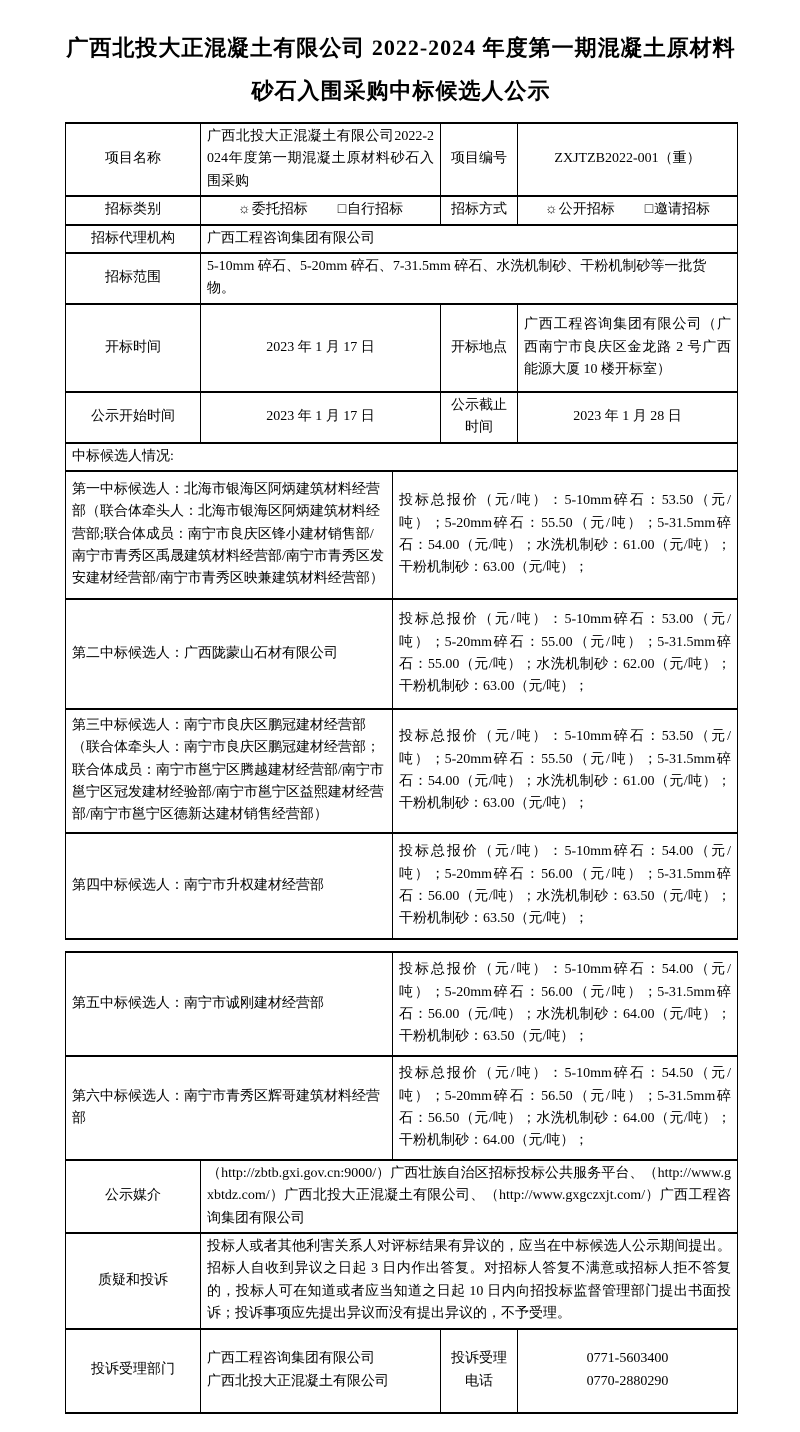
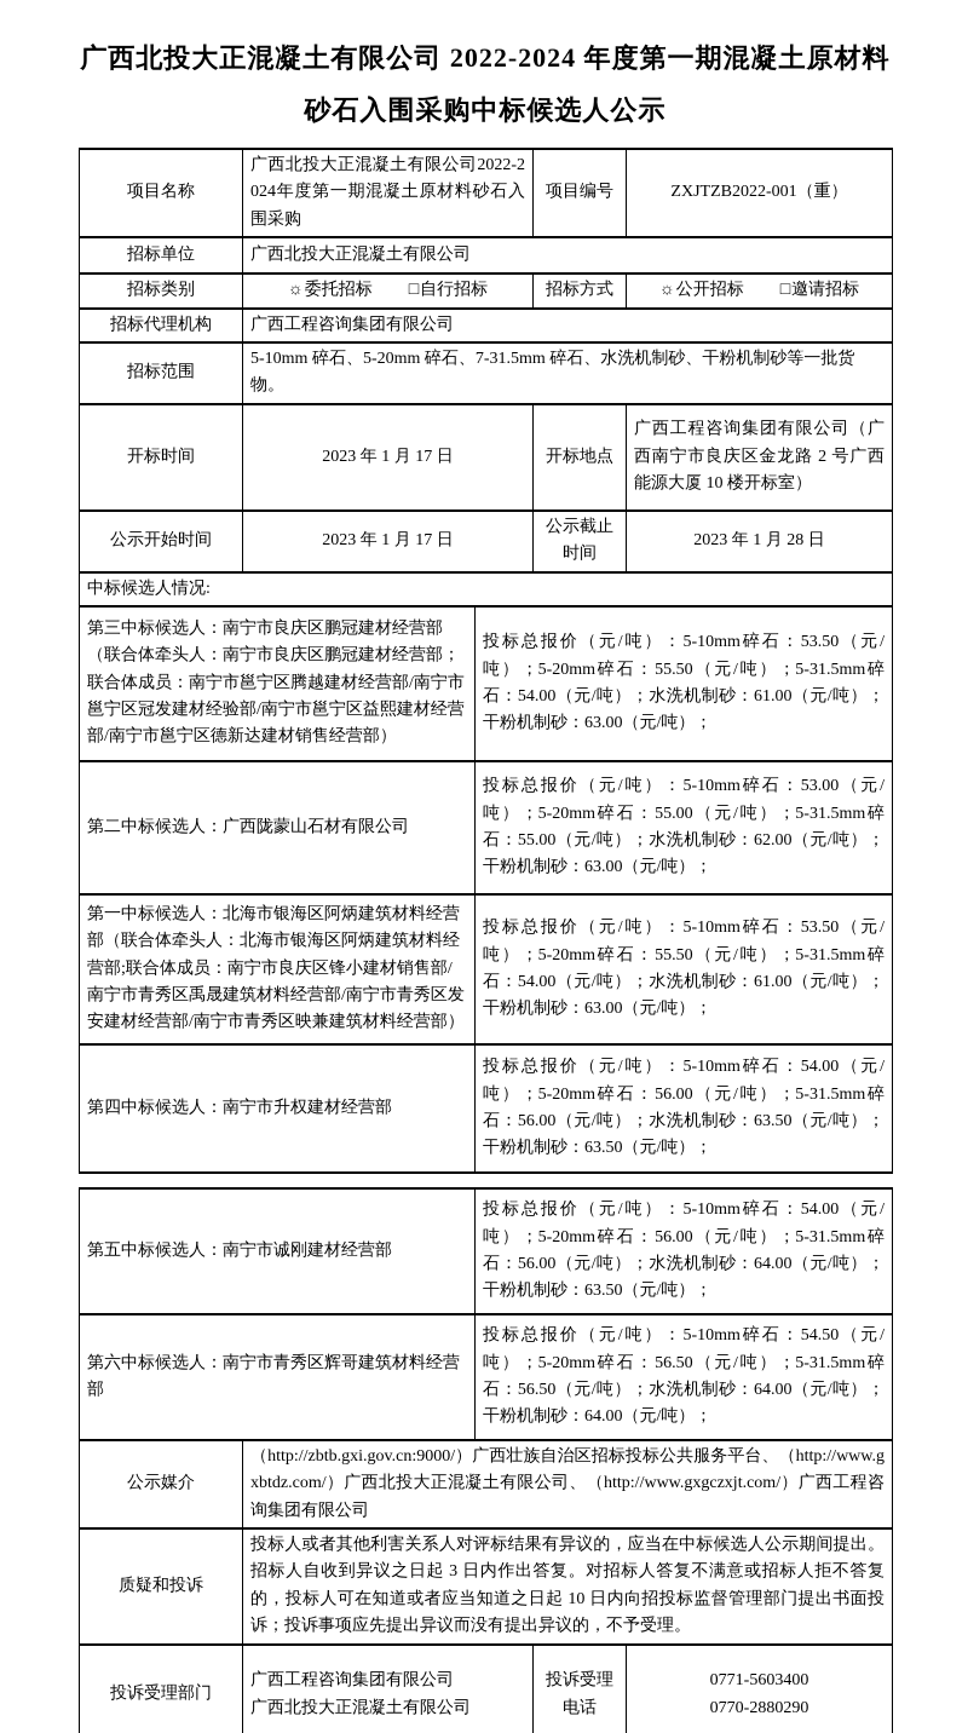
  广西北投大正混凝土有限公司 2022-2024 年度第一期混凝土原材料
  砂石入围采购中标候选人公示
  项目名称	广西北投大正混凝土有限公司2022-2024年度第一期混凝土原材料砂石入围采购	项目编号	ZXJTZB2022-001（重）
+ 招标单位	广西北投大正混凝土有限公司
  招标类别	☼委托招标 □自行招标	招标方式	☼公开招标 □邀请招标
  招标代理机构	广西工程咨询集团有限公司
  招标范围	5-10mm 碎石、5-20mm 碎石、7-31.5mm 碎石、水洗机制砂、干粉机制砂等一批货物。
  开标时间	2023 年 1 月 17 日	开标地点	广西工程咨询集团有限公司（广西南宁市良庆区金龙路 2 号广西能源大厦 10 楼开标室）
  公示开始时间	2023 年 1 月 17 日	公示截止时间	2023 年 1 月 28 日
  中标候选人情况:
- 第一中标候选人：北海市银海区阿炳建筑材料经营部（联合体牵头人：北海市银海区阿炳建筑材料经营部;联合体成员：南宁市良庆区锋小建材销售部/南宁市青秀区禹晟建筑材料经营部/南宁市青秀区发安建材经营部/南宁市青秀区映兼建筑材料经营部）	投标总报价（元/吨）：5-10mm碎石：53.50（元/吨）；5-20mm碎石：55.50（元/吨）；5-31.5mm碎石：54.00（元/吨）；水洗机制砂：61.00（元/吨）；干粉机制砂：63.00（元/吨）；
+ 第三中标候选人：南宁市良庆区鹏冠建材经营部（联合体牵头人：南宁市良庆区鹏冠建材经营部；联合体成员：南宁市邕宁区腾越建材经营部/南宁市邕宁区冠发建材经验部/南宁市邕宁区益熙建材经营部/南宁市邕宁区德新达建材销售经营部）	投标总报价（元/吨）：5-10mm碎石：53.50（元/吨）；5-20mm碎石：55.50（元/吨）；5-31.5mm碎石：54.00（元/吨）；水洗机制砂：61.00（元/吨）；干粉机制砂：63.00（元/吨）；
  第二中标候选人：广西陇蒙山石材有限公司	投标总报价（元/吨）：5-10mm碎石：53.00（元/吨）；5-20mm碎石：55.00（元/吨）；5-31.5mm碎石：55.00（元/吨）；水洗机制砂：62.00（元/吨）；干粉机制砂：63.00（元/吨）；
- 第三中标候选人：南宁市良庆区鹏冠建材经营部（联合体牵头人：南宁市良庆区鹏冠建材经营部；联合体成员：南宁市邕宁区腾越建材经营部/南宁市邕宁区冠发建材经验部/南宁市邕宁区益熙建材经营部/南宁市邕宁区德新达建材销售经营部）	投标总报价（元/吨）：5-10mm碎石：53.50（元/吨）；5-20mm碎石：55.50（元/吨）；5-31.5mm碎石：54.00（元/吨）；水洗机制砂：61.00（元/吨）；干粉机制砂：63.00（元/吨）；
+ 第一中标候选人：北海市银海区阿炳建筑材料经营部（联合体牵头人：北海市银海区阿炳建筑材料经营部;联合体成员：南宁市良庆区锋小建材销售部/南宁市青秀区禹晟建筑材料经营部/南宁市青秀区发安建材经营部/南宁市青秀区映兼建筑材料经营部）	投标总报价（元/吨）：5-10mm碎石：53.50（元/吨）；5-20mm碎石：55.50（元/吨）；5-31.5mm碎石：54.00（元/吨）；水洗机制砂：61.00（元/吨）；干粉机制砂：63.00（元/吨）；
  第四中标候选人：南宁市升权建材经营部	投标总报价（元/吨）：5-10mm碎石：54.00（元/吨）；5-20mm碎石：56.00（元/吨）；5-31.5mm碎石：56.00（元/吨）；水洗机制砂：63.50（元/吨）；干粉机制砂：63.50（元/吨）；
  第五中标候选人：南宁市诚刚建材经营部	投标总报价（元/吨）：5-10mm碎石：54.00（元/吨）；5-20mm碎石：56.00（元/吨）；5-31.5mm碎石：56.00（元/吨）；水洗机制砂：64.00（元/吨）；干粉机制砂：63.50（元/吨）；
  第六中标候选人：南宁市青秀区辉哥建筑材料经营部	投标总报价（元/吨）：5-10mm碎石：54.50（元/吨）；5-20mm碎石：56.50（元/吨）；5-31.5mm碎石：56.50（元/吨）；水洗机制砂：64.00（元/吨）；干粉机制砂：64.00（元/吨）；
  公示媒介	（http://zbtb.gxi.gov.cn:9000/）广西壮族自治区招标投标公共服务平台、（http://www.gxbtdz.com/）广西北投大正混凝土有限公司、（http://www.gxgczxjt.com/）广西工程咨询集团有限公司
  质疑和投诉	投标人或者其他利害关系人对评标结果有异议的，应当在中标候选人公示期间提出。招标人自收到异议之日起 3 日内作出答复。对招标人答复不满意或招标人拒不答复的，投标人可在知道或者应当知道之日起 10 日内向招投标监督管理部门提出书面投诉；投诉事项应先提出异议而没有提出异议的，不予受理。
  投诉受理部门	广西工程咨询集团有限公司 广西北投大正混凝土有限公司	投诉受理电话	0771-5603400 0770-2880290
